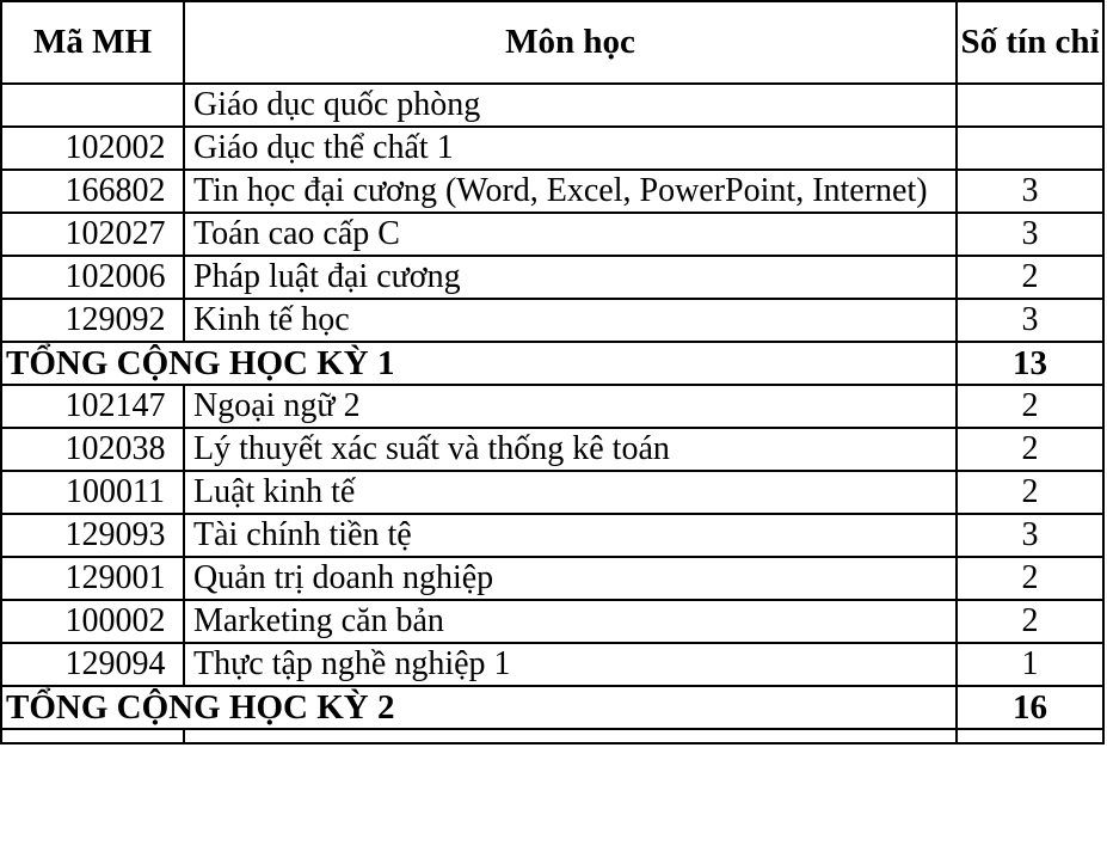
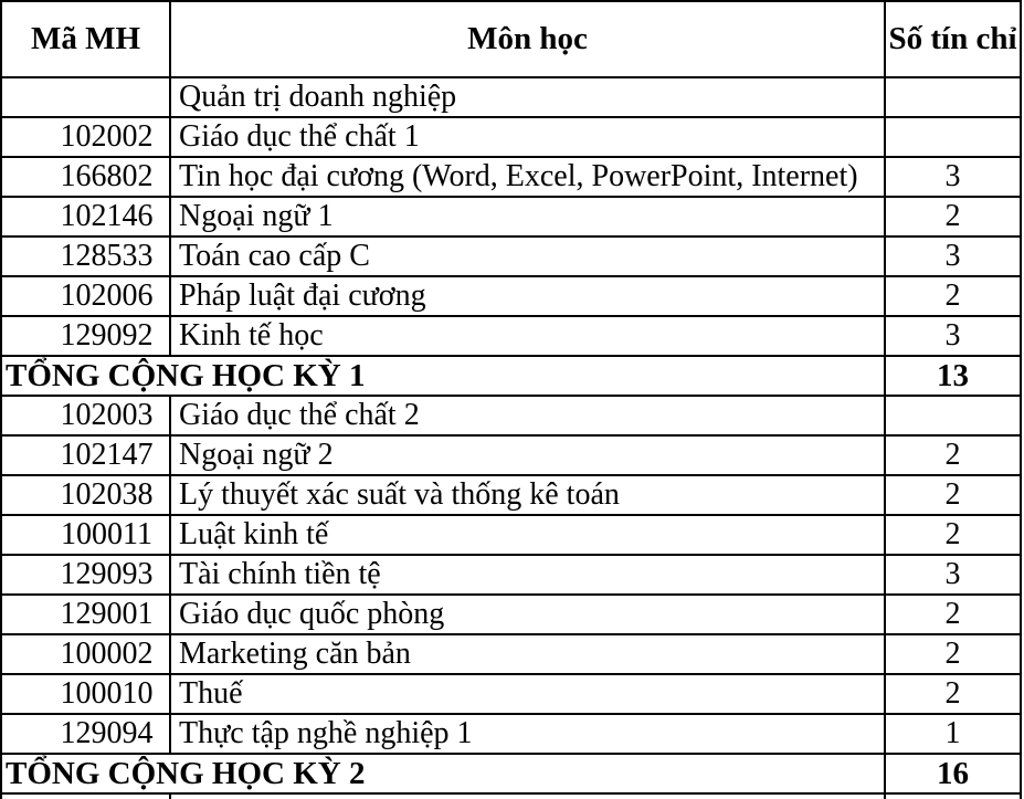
  Mã MH	Môn học	Số tín chỉ
- 	Giáo dục quốc phòng
+ 	Quản trị doanh nghiệp
  102002	Giáo dục thể chất 1
  166802	Tin học đại cương (Word, Excel, PowerPoint, Internet)	3
+ 102146	Ngoại ngữ 1	2
- 102027	Toán cao cấp C	3
+ 128533	Toán cao cấp C	3
  102006	Pháp luật đại cương	2
  129092	Kinh tế học	3
  TỔNG CỘNG HỌC KỲ 1	13
+ 102003	Giáo dục thể chất 2
  102147	Ngoại ngữ 2	2
  102038	Lý thuyết xác suất và thống kê toán	2
  100011	Luật kinh tế	2
  129093	Tài chính tiền tệ	3
- 129001	Quản trị doanh nghiệp	2
+ 129001	Giáo dục quốc phòng	2
  100002	Marketing căn bản	2
+ 100010	Thuế	2
  129094	Thực tập nghề nghiệp 1	1
  TỔNG CỘNG HỌC KỲ 2	16
